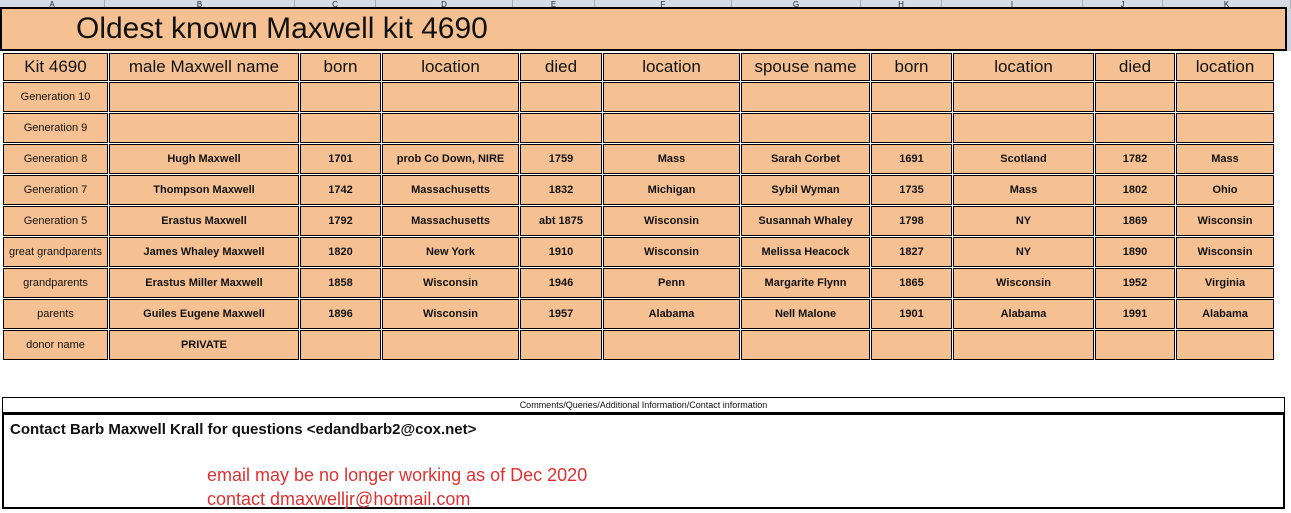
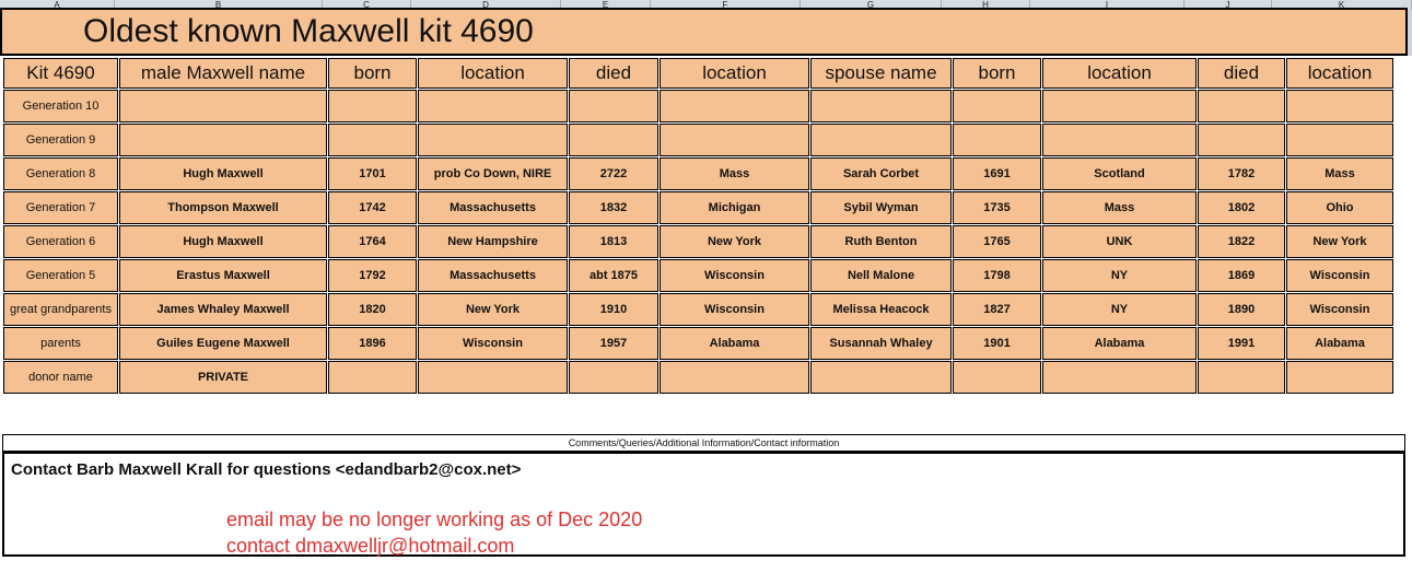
  A
  B
  C
  D
  E
  F
  G
  H
  I
  J
  K
  Oldest known Maxwell kit 4690
  Kit 4690	male Maxwell name	born	location	died	location	spouse name	born	location	died	location
  Generation 10
  Generation 9
- Generation 8	Hugh Maxwell	1701	prob Co Down, NIRE	1759	Mass	Sarah Corbet	1691	Scotland	1782	Mass
+ Generation 8	Hugh Maxwell	1701	prob Co Down, NIRE	2722	Mass	Sarah Corbet	1691	Scotland	1782	Mass
  Generation 7	Thompson Maxwell	1742	Massachusetts	1832	Michigan	Sybil Wyman	1735	Mass	1802	Ohio
+ Generation 6	Hugh Maxwell	1764	New Hampshire	1813	New York	Ruth Benton	1765	UNK	1822	New York
- Generation 5	Erastus Maxwell	1792	Massachusetts	abt 1875	Wisconsin	Susannah Whaley	1798	NY	1869	Wisconsin
+ Generation 5	Erastus Maxwell	1792	Massachusetts	abt 1875	Wisconsin	Nell Malone	1798	NY	1869	Wisconsin
  great grandparents	James Whaley Maxwell	1820	New York	1910	Wisconsin	Melissa Heacock	1827	NY	1890	Wisconsin
- grandparents	Erastus Miller Maxwell	1858	Wisconsin	1946	Penn	Margarite Flynn	1865	Wisconsin	1952	Virginia
- parents	Guiles Eugene Maxwell	1896	Wisconsin	1957	Alabama	Nell Malone	1901	Alabama	1991	Alabama
+ parents	Guiles Eugene Maxwell	1896	Wisconsin	1957	Alabama	Susannah Whaley	1901	Alabama	1991	Alabama
  donor name	PRIVATE
  Comments/Queries/Additional Information/Contact information
  Contact Barb Maxwell Krall for questions <edandbarb2@cox.net>
  email may be no longer working as of Dec 2020
  contact dmaxwelljr@hotmail.com
